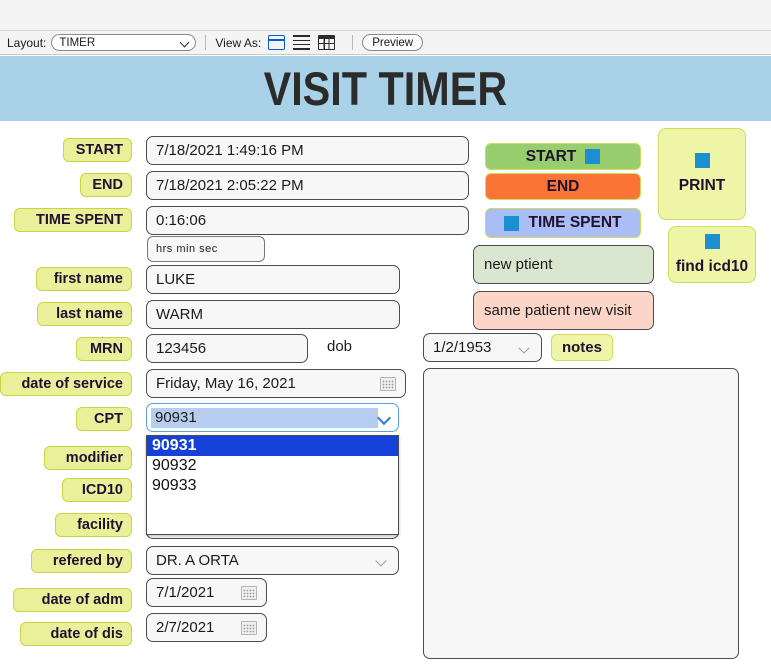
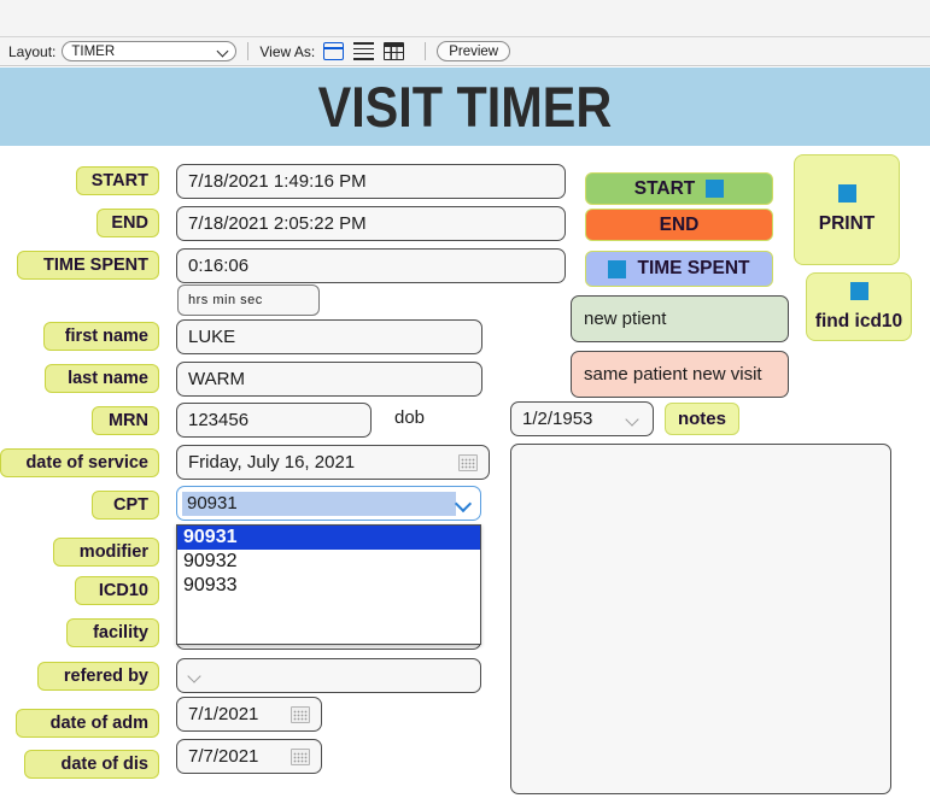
  Layout:
  TIMER
  View As:
  Preview
  VISIT TIMER
  START
  END
  TIME SPENT
  first name
  last name
  MRN
  date of service
  CPT
  modifier
  ICD10
  facility
  refered by
  date of adm
  date of dis
  7/18/2021 1:49:16 PM
  7/18/2021 2:05:22 PM
  0:16:06
  hrs min sec
  LUKE
  WARM
  123456
  dob
- Friday, May 16, 2021
+ Friday, July 16, 2021
  90931
  90931
  90932
  90933
- DR. A ORTA
  7/1/2021
- 2/7/2021
+ 7/7/2021
  START
  END
  TIME SPENT
  PRINT
  find icd10
  new ptient
  same patient new visit
  1/2/1953
  notes
